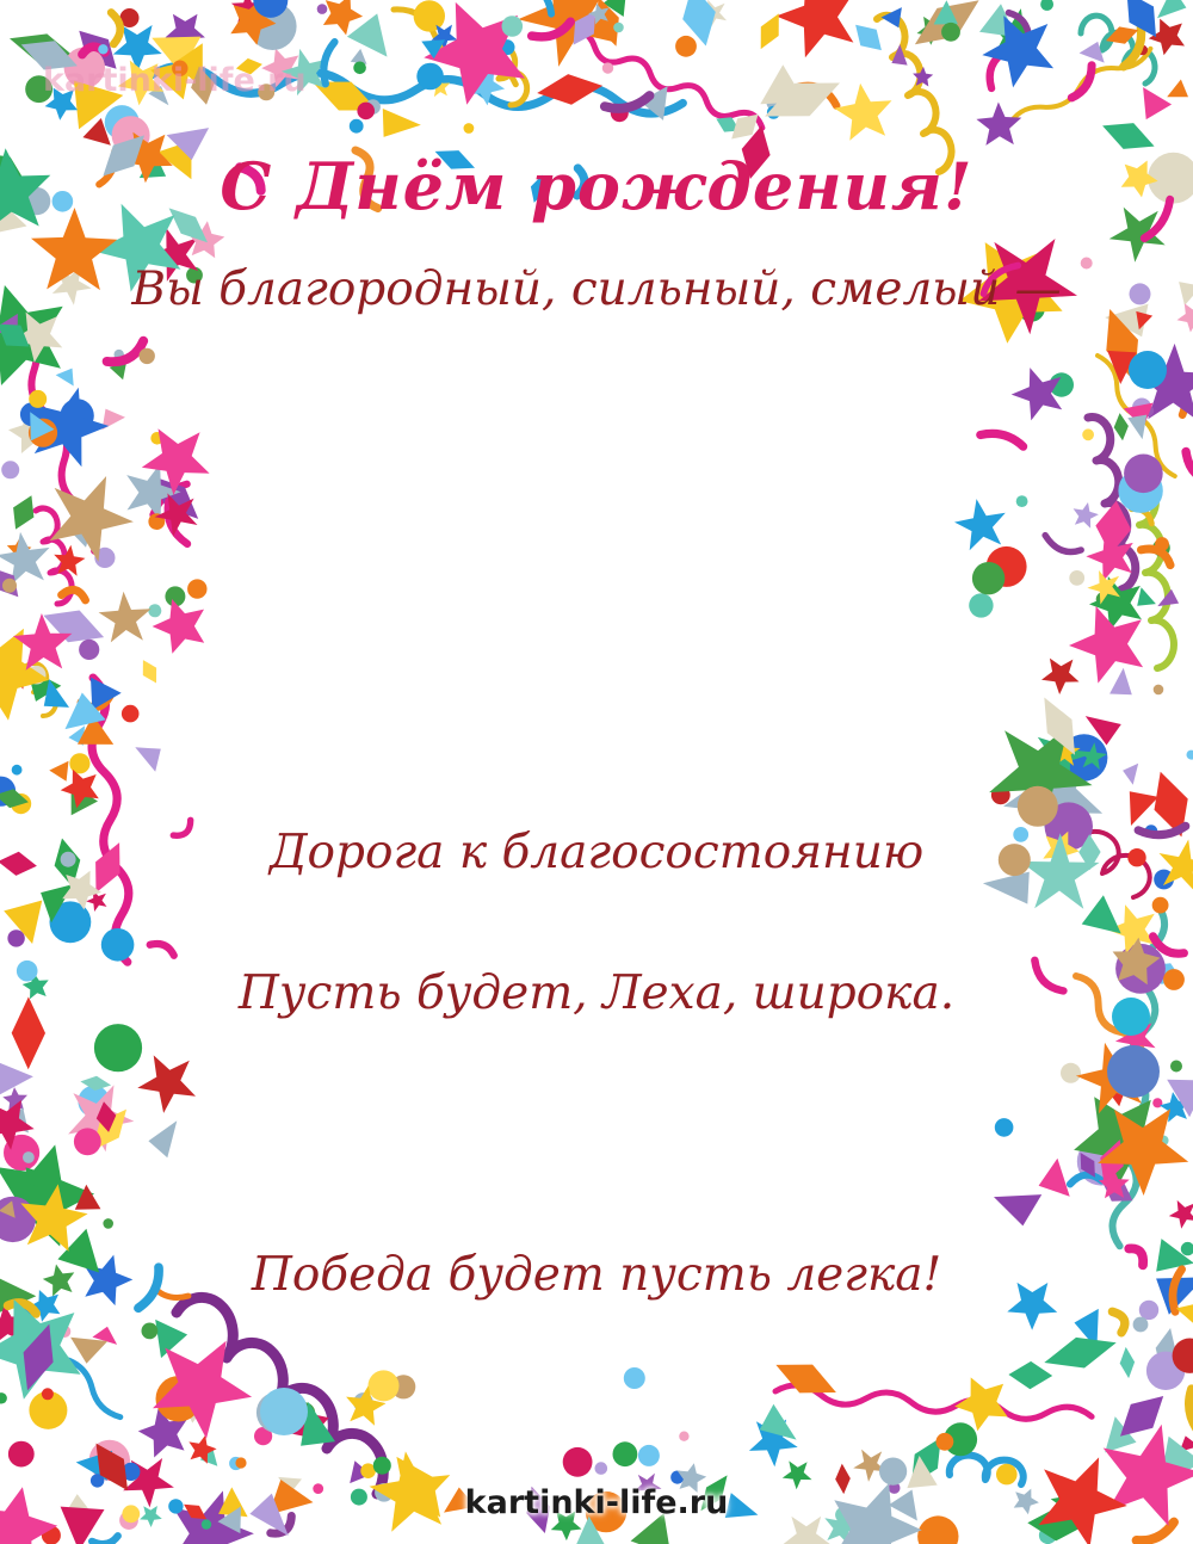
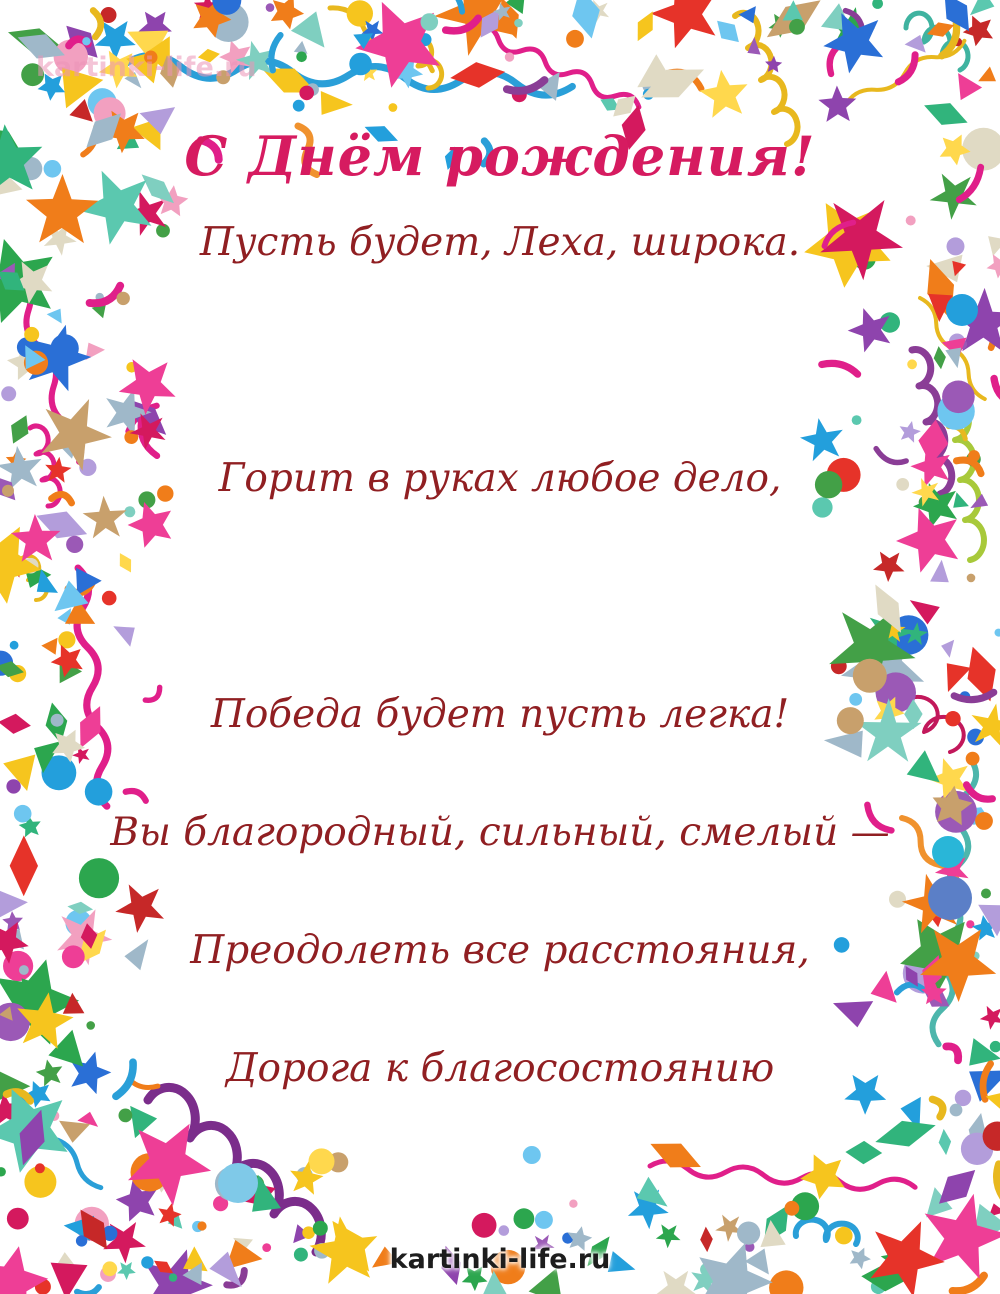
  kartinki-life.ru
  С Днём рождения!
- Вы благородный, сильный, смелый —
+ Пусть будет, Леха, широка.
+ Горит в руках любое дело,
- Дорога к благосостоянию
+ Победа будет пусть легка!
- Пусть будет, Леха, широка.
+ Вы благородный, сильный, смелый —
+ Преодолеть все расстояния,
- Победа будет пусть легка!
+ Дорога к благосостоянию
  kartinki-life.ru
